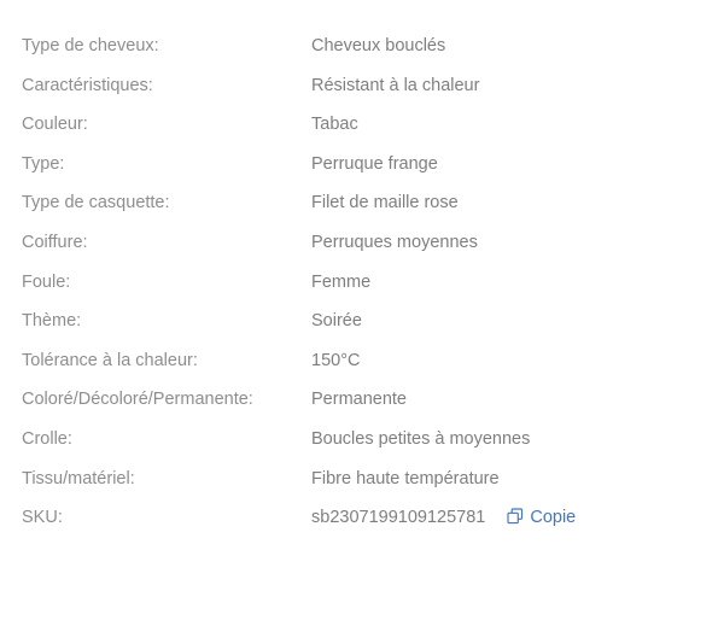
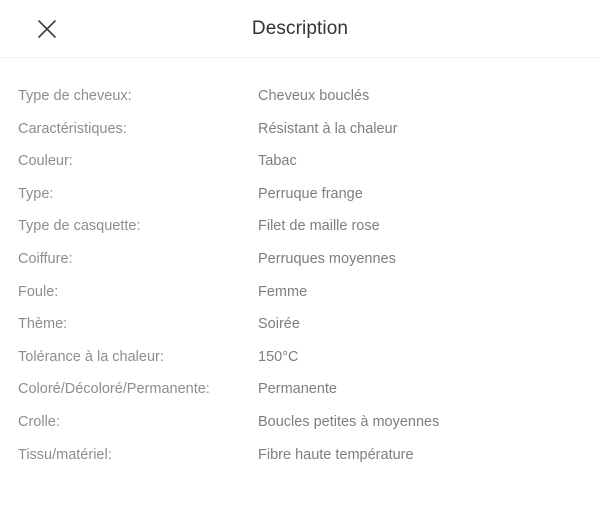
+ Description
  Type de cheveux:
  Cheveux bouclés
  Caractéristiques:
  Résistant à la chaleur
  Couleur:
  Tabac
  Type:
  Perruque frange
  Type de casquette:
  Filet de maille rose
  Coiffure:
  Perruques moyennes
  Foule:
  Femme
  Thème:
  Soirée
  Tolérance à la chaleur:
  150°C
  Coloré/Décoloré/Permanente:
  Permanente
  Crolle:
  Boucles petites à moyennes
  Tissu/matériel:
  Fibre haute température
- SKU:
- sb2307199109125781
- Copie
